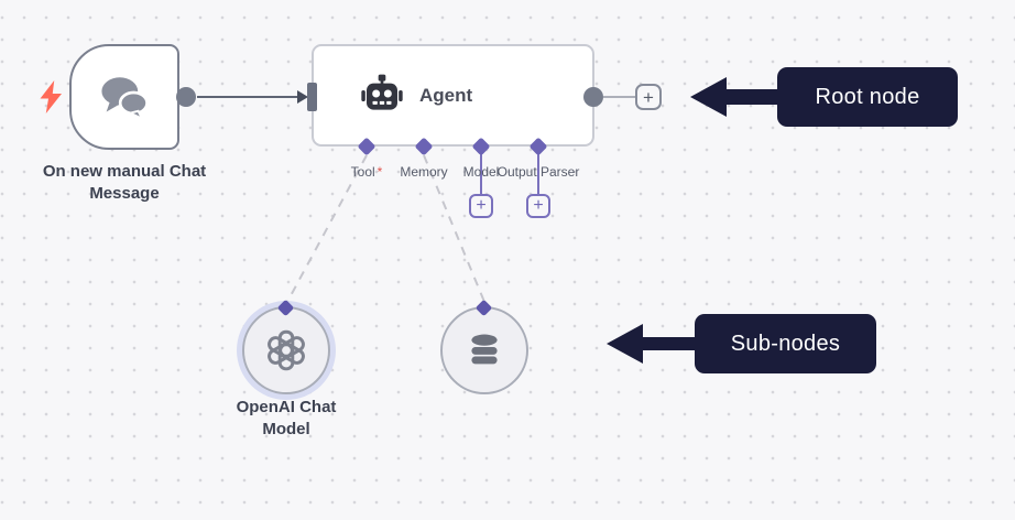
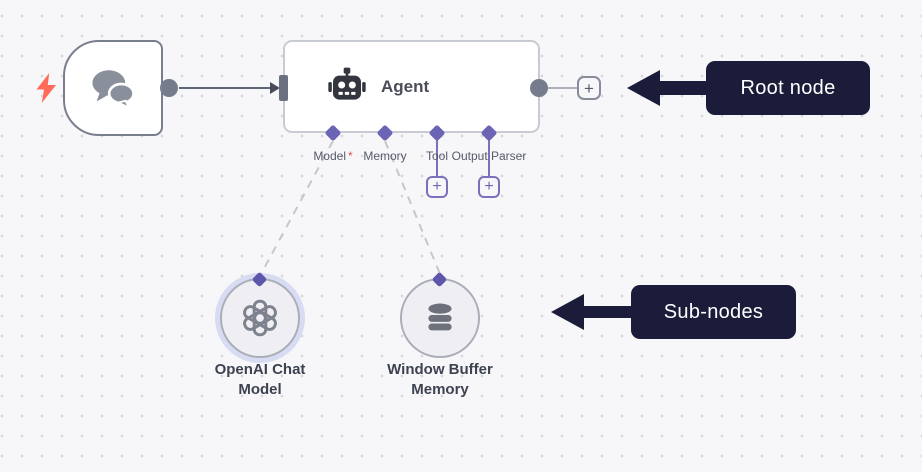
- On new manual Chat Message
  Agent
  +
- Tool *
+ Model *
  Memory
- Model
+ Tool
  Output Parser
  +
  +
  OpenAI Chat Model
+ Window Buffer Memory
  Root node
  Sub-nodes
